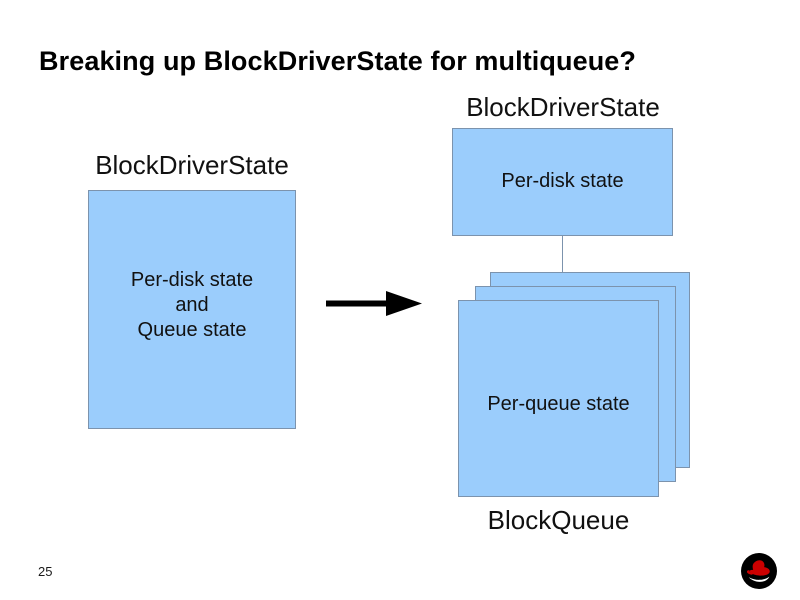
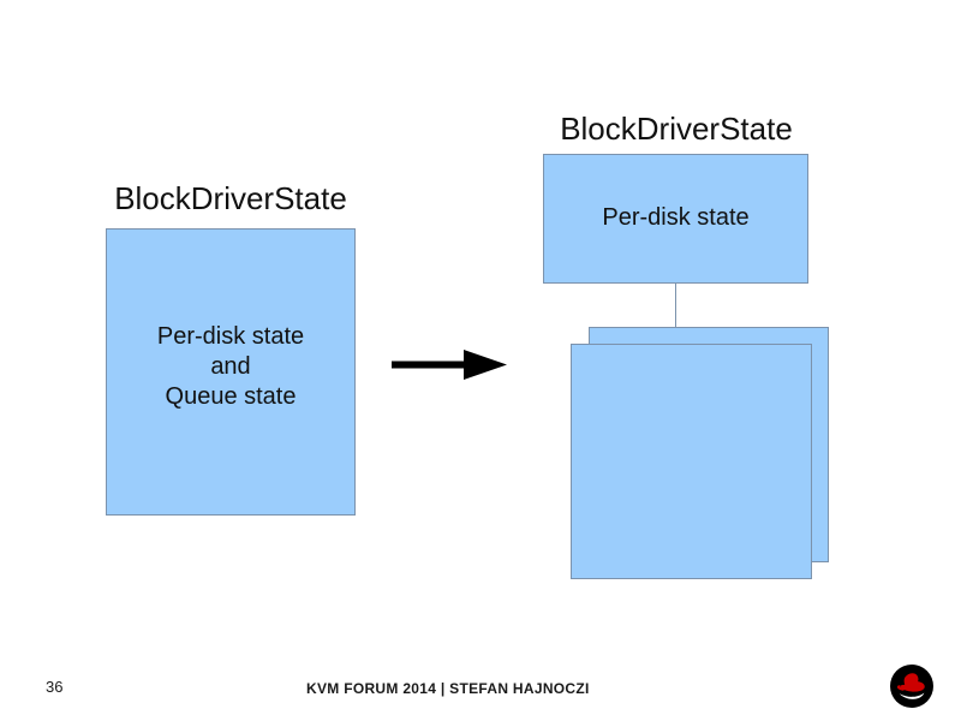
- Breaking up BlockDriverState for multiqueue?
  BlockDriverState
  Per-disk state
  and
  Queue state
  BlockDriverState
  Per-disk state
- Per-queue state
- BlockQueue
- 25
+ 36
+ KVM FORUM 2014 | STEFAN HAJNOCZI
